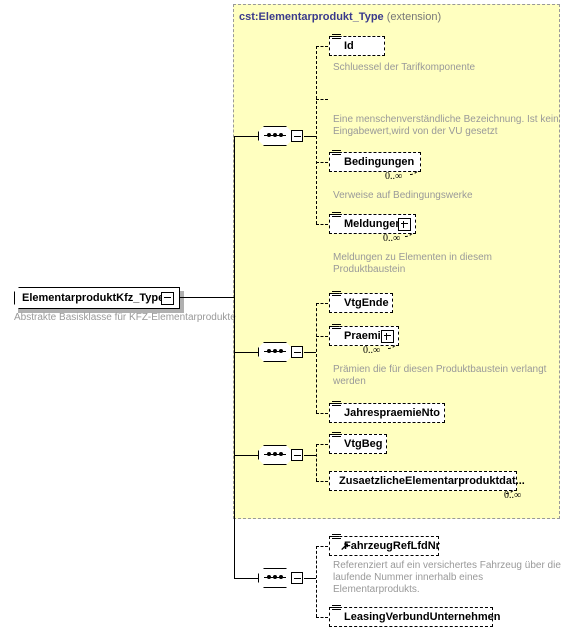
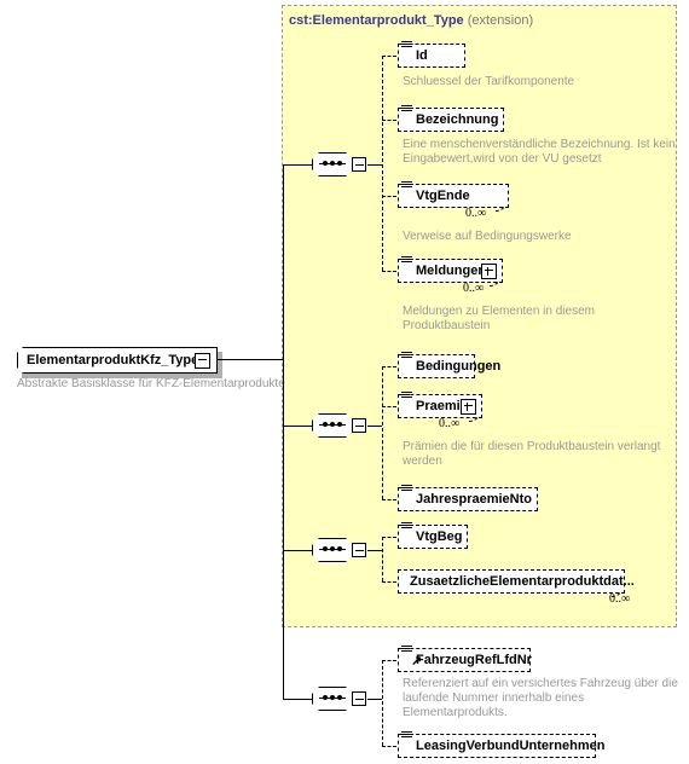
  cst:Elementarprodukt_Type (extension)
  ElementarproduktKfz_Typ
  Abstrakte Basisklasse für KFZ-Elementarprodukte
  Id
  Schluessel der Tarifkomponente
+ Bezeichnung
  Eine menschenverständliche Bezeichnung. Ist kein
  Eingabewert,wird von der VU gesetzt
- Bedingungen
+ VtgEnde
  0..∞
  Verweise auf Bedingungswerke
  Meldunge
  0..∞
  Meldungen zu Elementen in diesem
  Produktbaustein
- VtgEnde
+ Bedingungen
  Praemi
  0..∞
  Prämien die für diesen Produktbaustein verlangt
  werden
  JahrespraemieNto
  VtgBeg
  ZusaetzlicheElementarproduktdat...
  0..∞
  ↗
  FahrzeugRefLfdNr
  Referenziert auf ein versichertes Fahrzeug über die
  laufende Nummer innerhalb eines
  Elementarprodukts.
  LeasingVerbundUnternehmen
